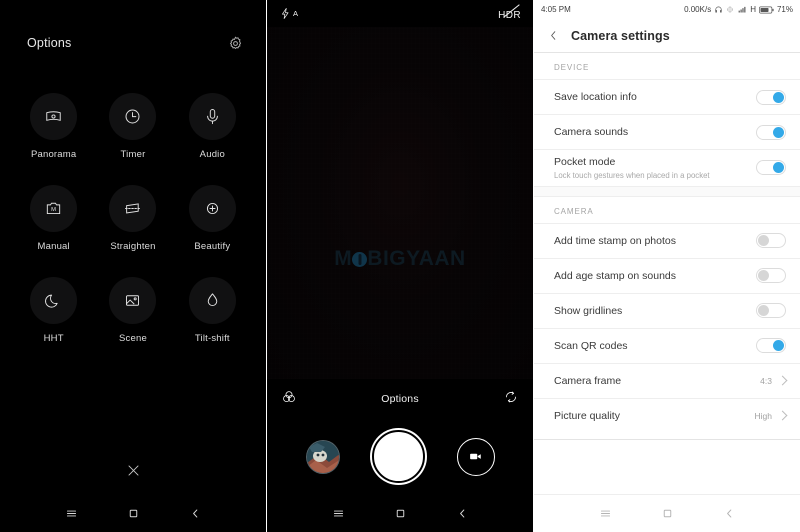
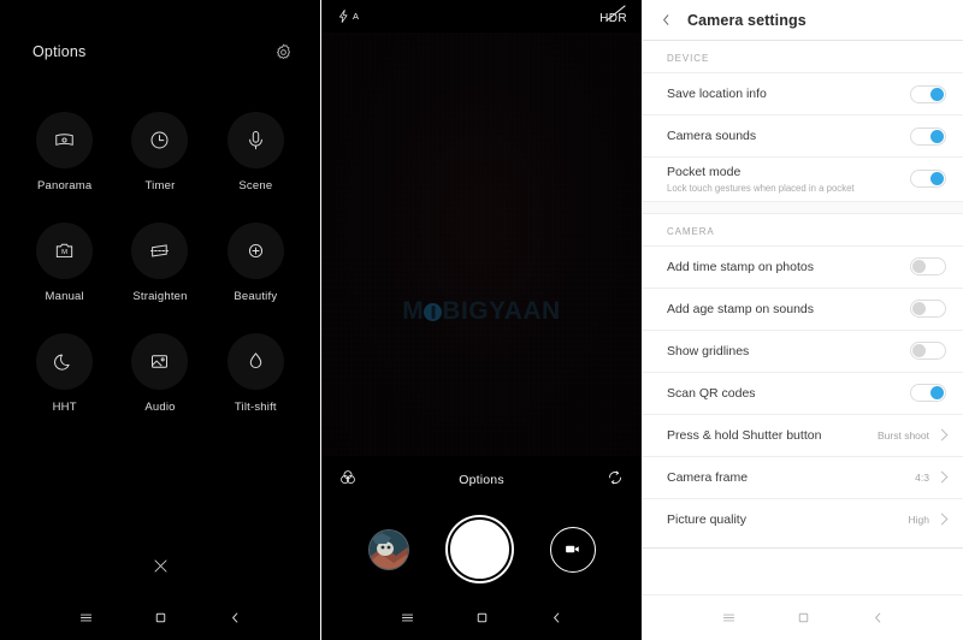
  Options
  Panorama
  Timer
- Audio
+ Scene
  Manual
  Straighten
  Beautify
  HHT
- Scene
+ Audio
  Tilt-shift
  M BIGYAAN
  A
  HDR
  Options
- 4:05 PM
- 0.00K/s
- H
- 71%
  Camera settings
  DEVICE
  Save location info
  Camera sounds
  Pocket mode
  Lock touch gestures when placed in a pocket
  CAMERA
  Add time stamp on photos
  Add age stamp on sounds
  Show gridlines
  Scan QR codes
+ Press & hold Shutter button
+ Burst shoot
  Camera frame
  4:3
  Picture quality
  High
